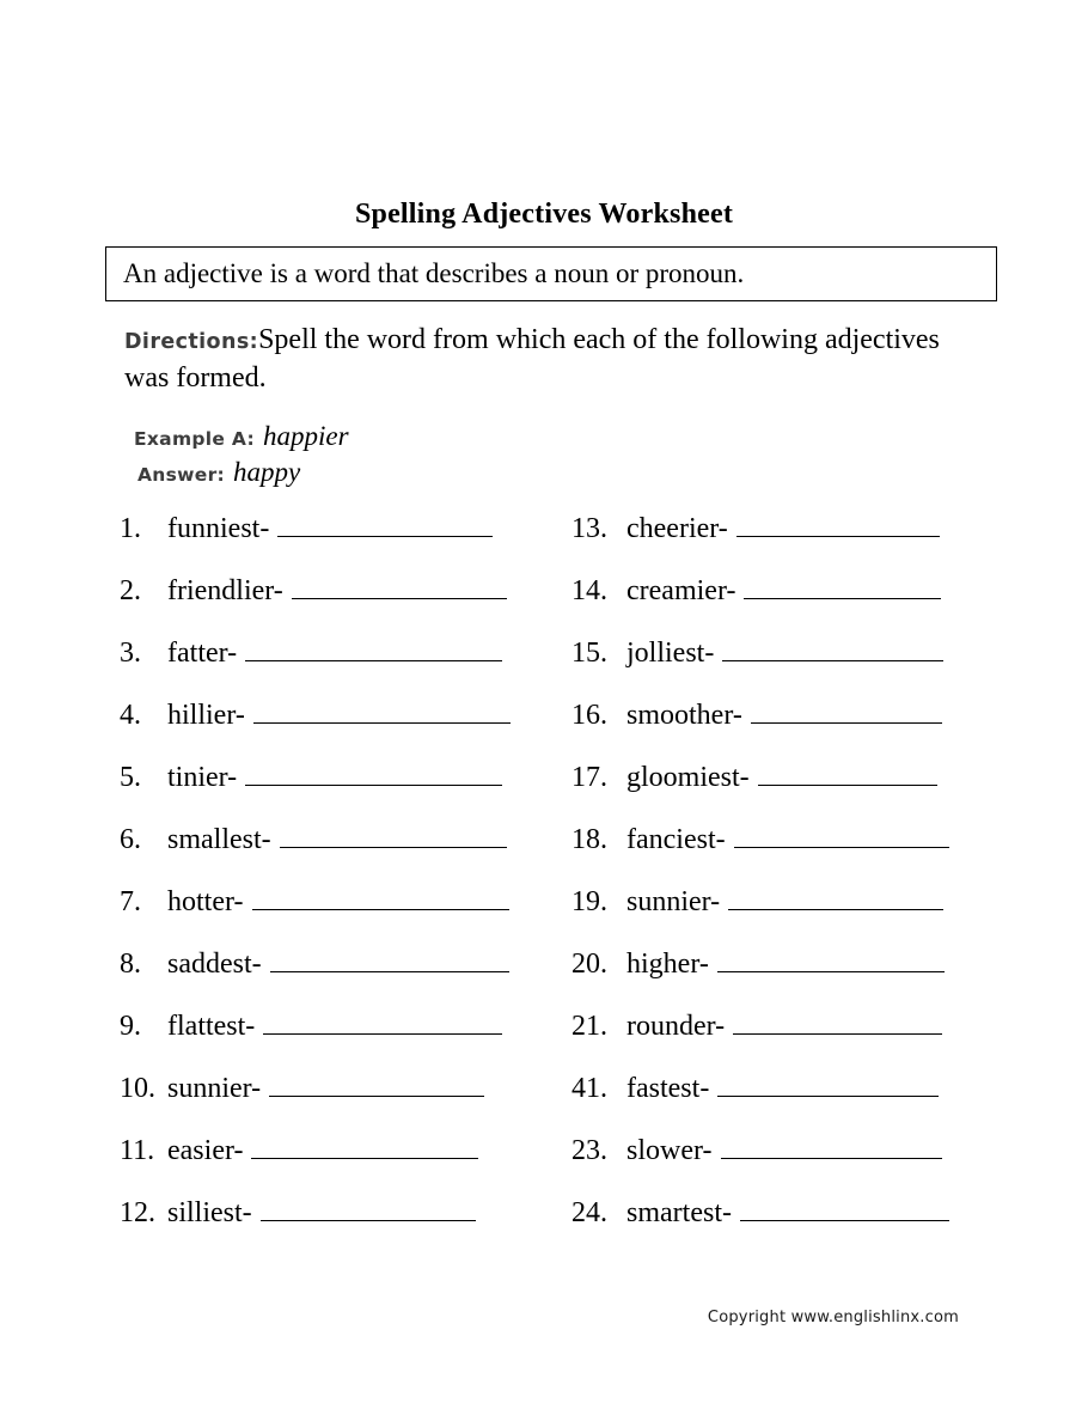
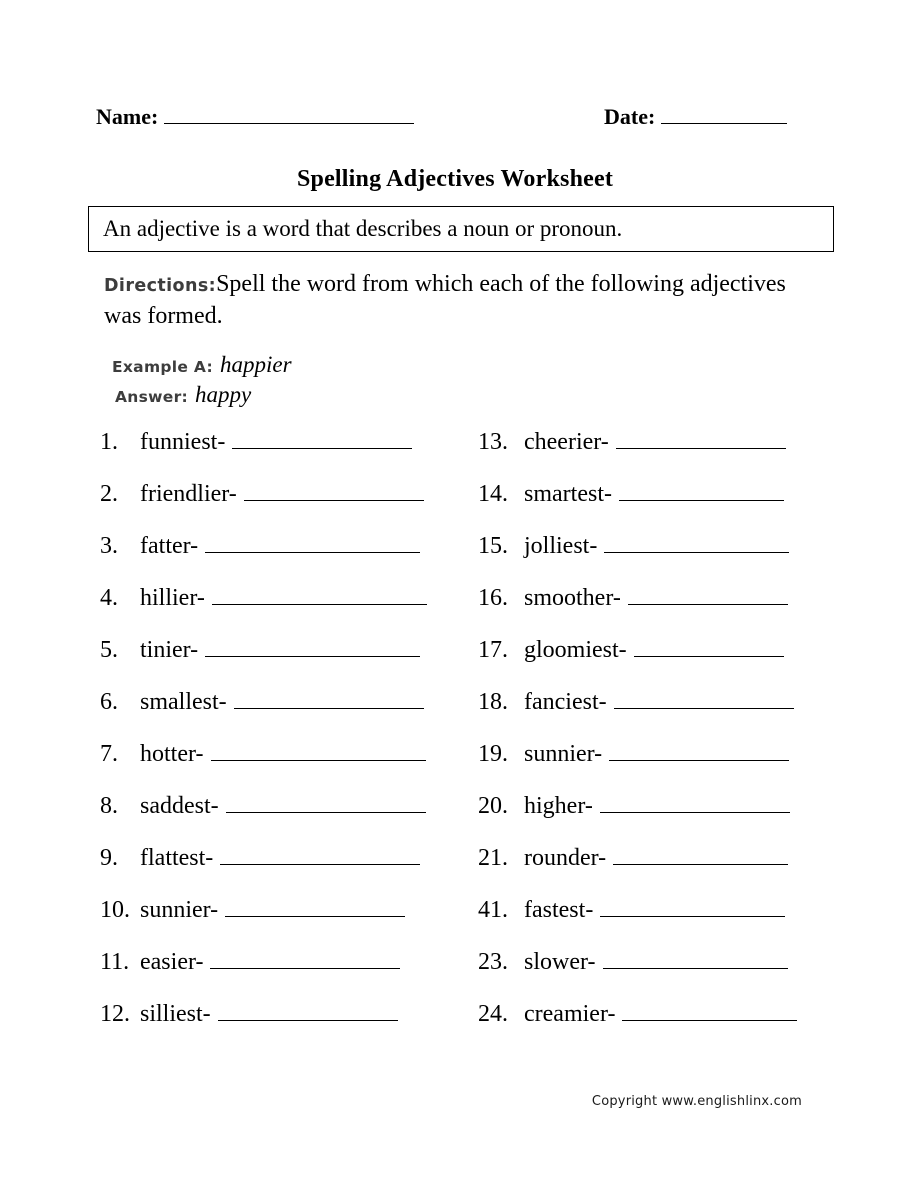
+ Name:
+ Date:
  Spelling Adjectives Worksheet
  An adjective is a word that describes a noun or pronoun.
  Directions:Spell the word from which each of the following adjectives was formed.
  Example A:
  happier
  Answer:
  happy
  1.
  funniest-
  2.
  friendlier-
  3.
  fatter-
  4.
  hillier-
  5.
  tinier-
  6.
  smallest-
  7.
  hotter-
  8.
  saddest-
  9.
  flattest-
  10.
  sunnier-
  11.
  easier-
  12.
  silliest-
  13.
  cheerier-
  14.
- creamier-
+ smartest-
  15.
  jolliest-
  16.
  smoother-
  17.
  gloomiest-
  18.
  fanciest-
  19.
  sunnier-
  20.
  higher-
  21.
  rounder-
  41.
  fastest-
  23.
  slower-
  24.
- smartest-
+ creamier-
  Copyright www.englishlinx.com
